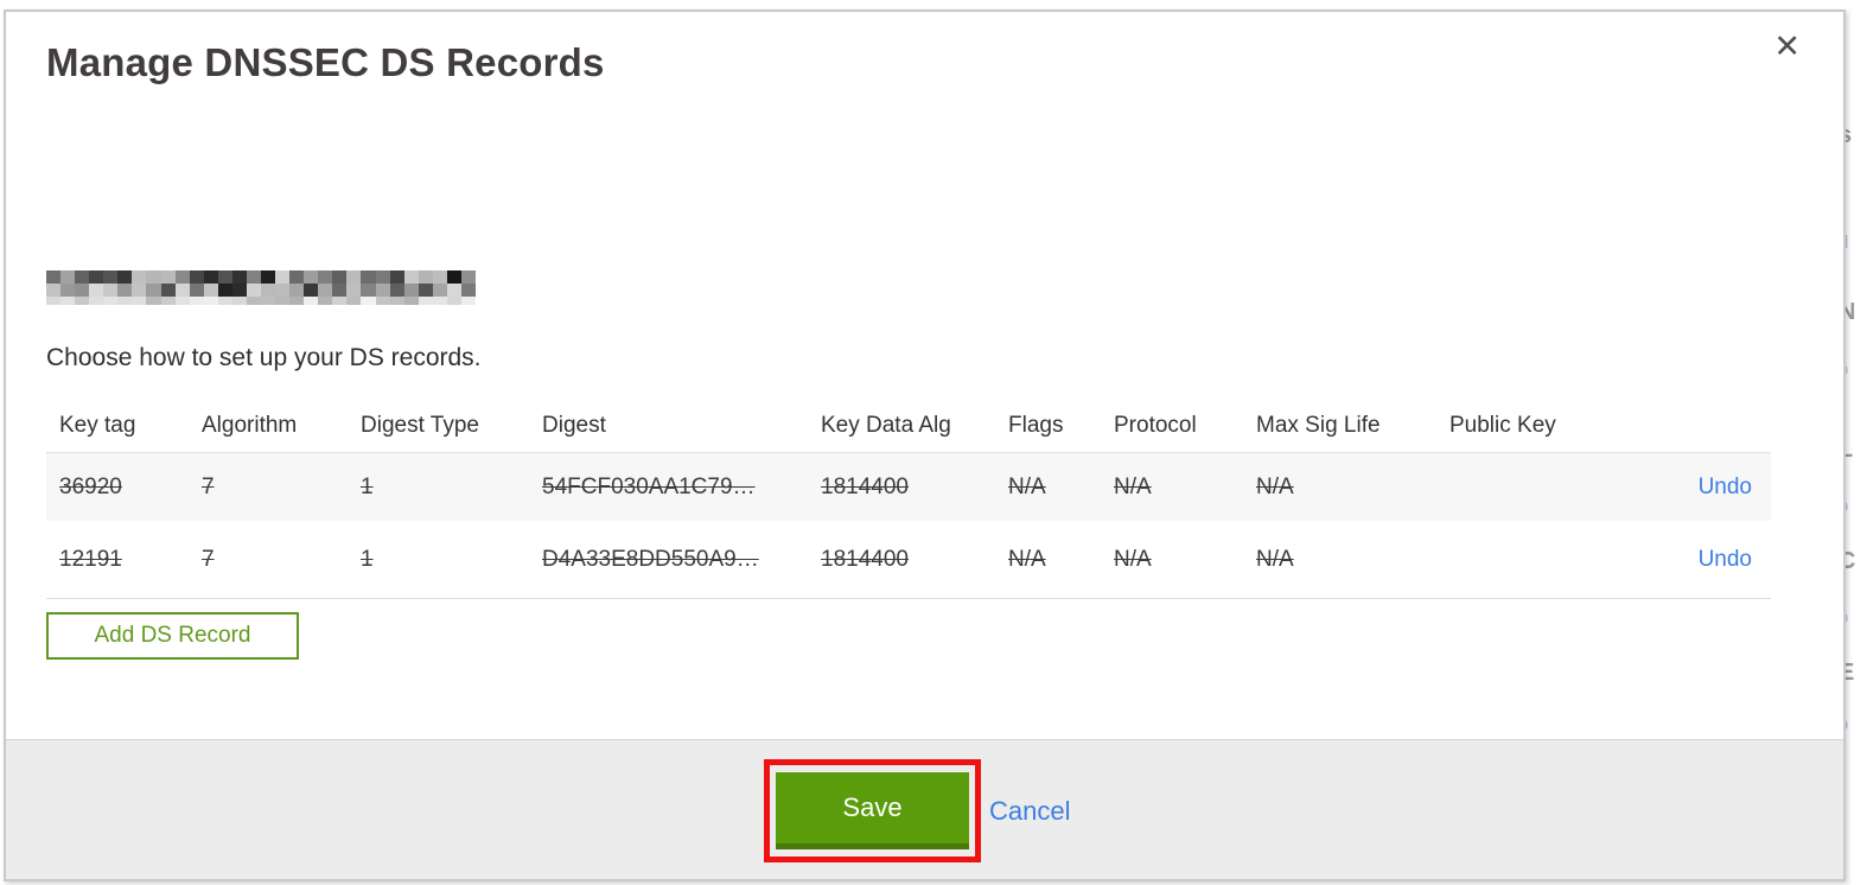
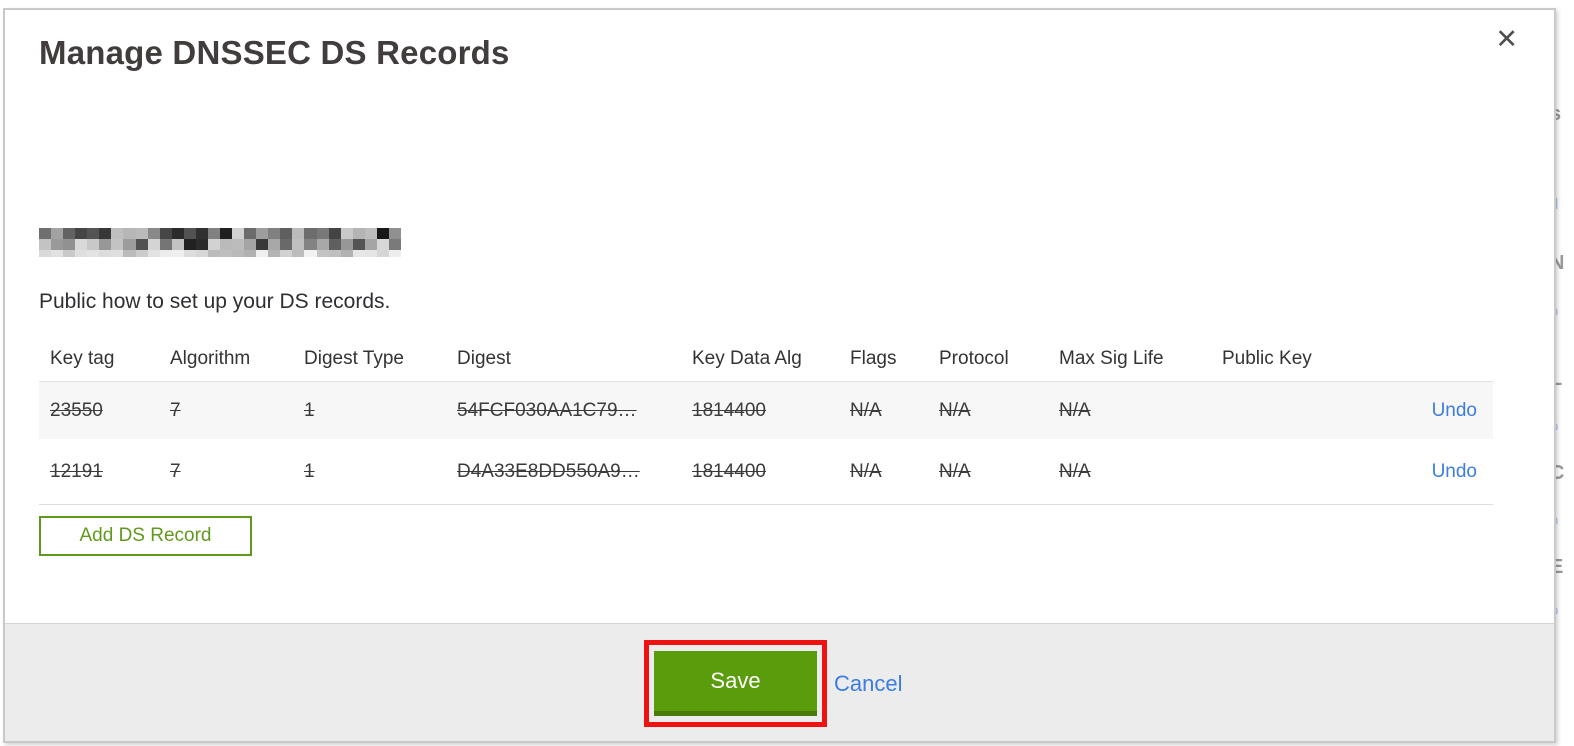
  N
  L
  C
  E
  Manage DNSSEC DS Records
  ✕
- Choose how to set up your DS records.
+ Public how to set up your DS records.
  Key tag
  Algorithm
  Digest Type
  Digest
  Key Data Alg
  Flags
  Protocol
  Max Sig Life
  Public Key
- 36920
+ 23550
  7
  1
  54FCF030AA1C79…
  1814400
  N/A
  N/A
  N/A
  Undo
  12191
  7
  1
  D4A33E8DD550A9…
  1814400
  N/A
  N/A
  N/A
  Undo
  Add DS Record
  Save
  Cancel
